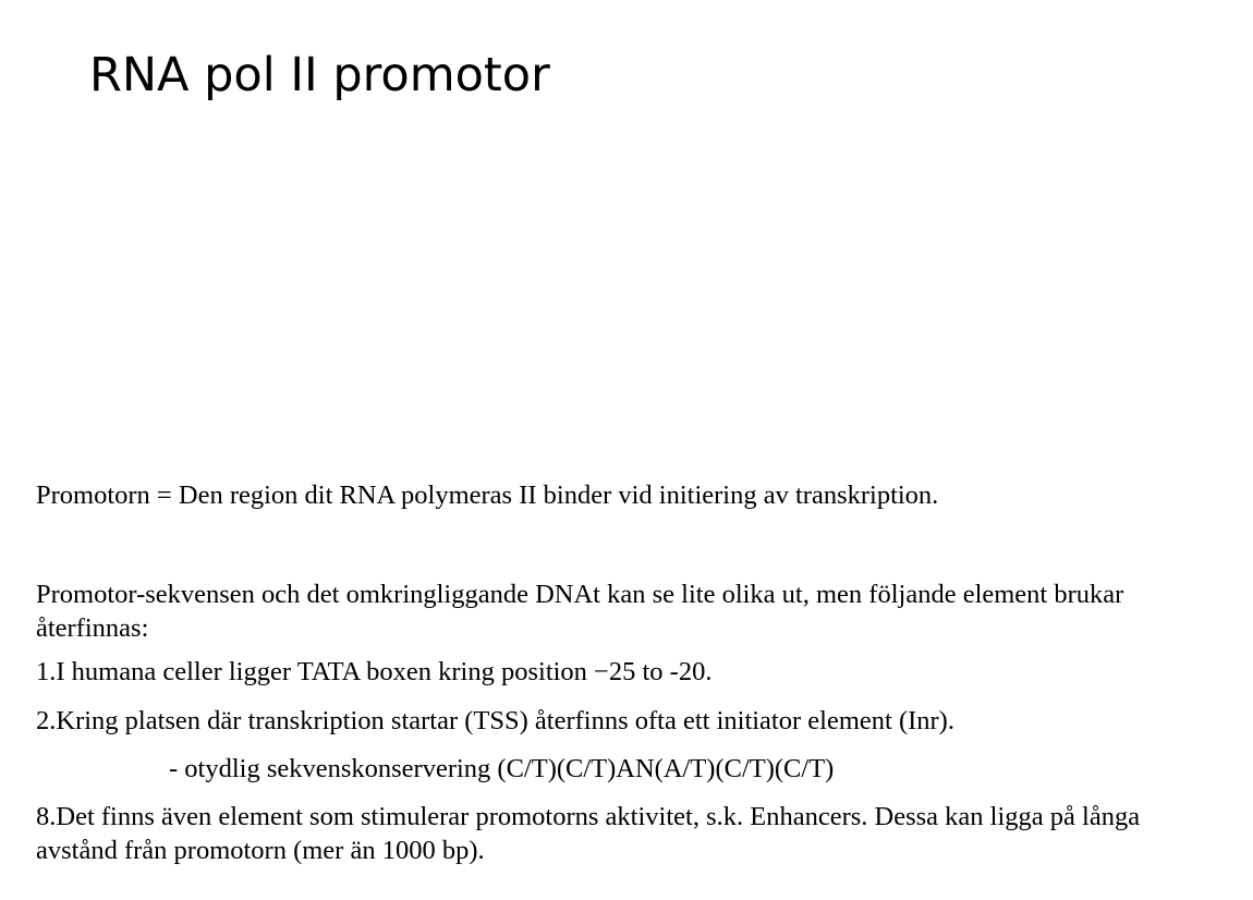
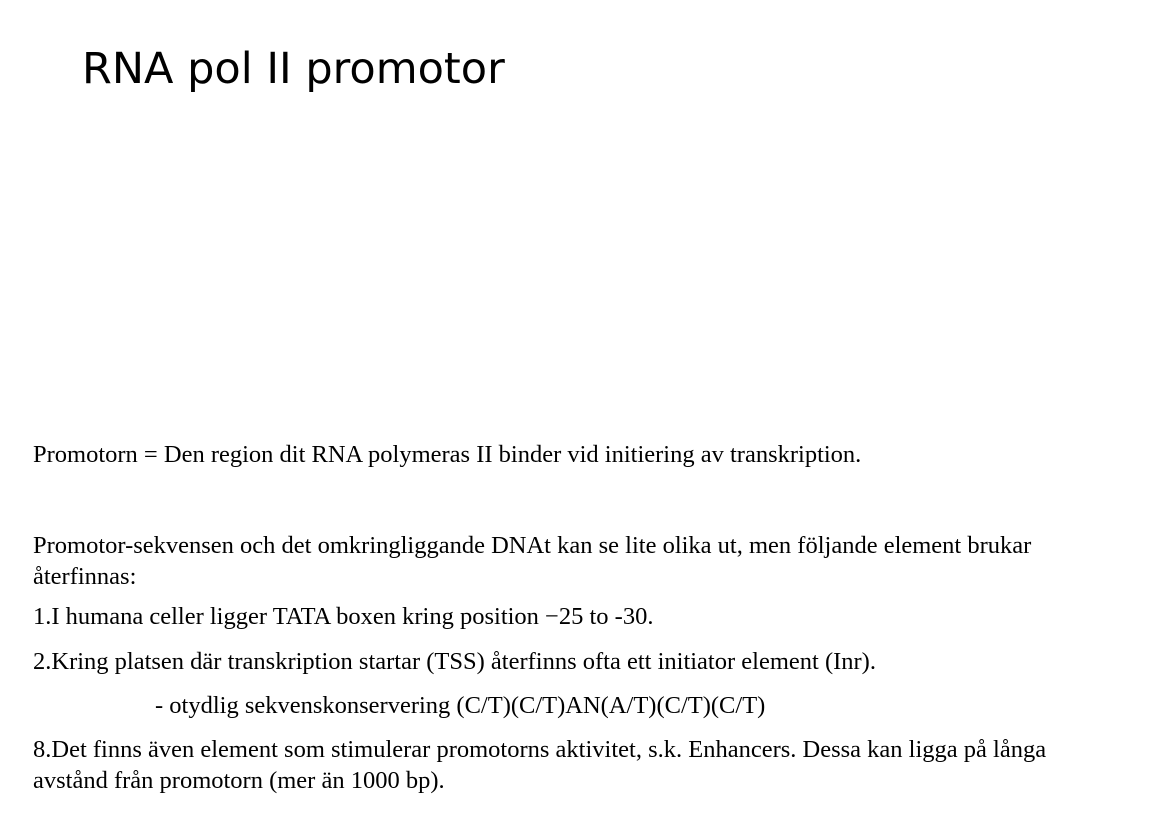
  RNA pol II promotor
  Promotorn = Den region dit RNA polymeras II binder vid initiering av transkription.
  Promotor-sekvensen och det omkringliggande DNAt kan se lite olika ut, men följande element brukar återfinnas:
- 1.I humana celler ligger TATA boxen kring position −25 to -20.
+ 1.I humana celler ligger TATA boxen kring position −25 to -30.
  2.Kring platsen där transkription startar (TSS) återfinns ofta ett initiator element (Inr).
  - otydlig sekvenskonservering (C/T)(C/T)AN(A/T)(C/T)(C/T)
  8.Det finns även element som stimulerar promotorns aktivitet, s.k. Enhancers. Dessa kan ligga på långa avstånd från promotorn (mer än 1000 bp).
